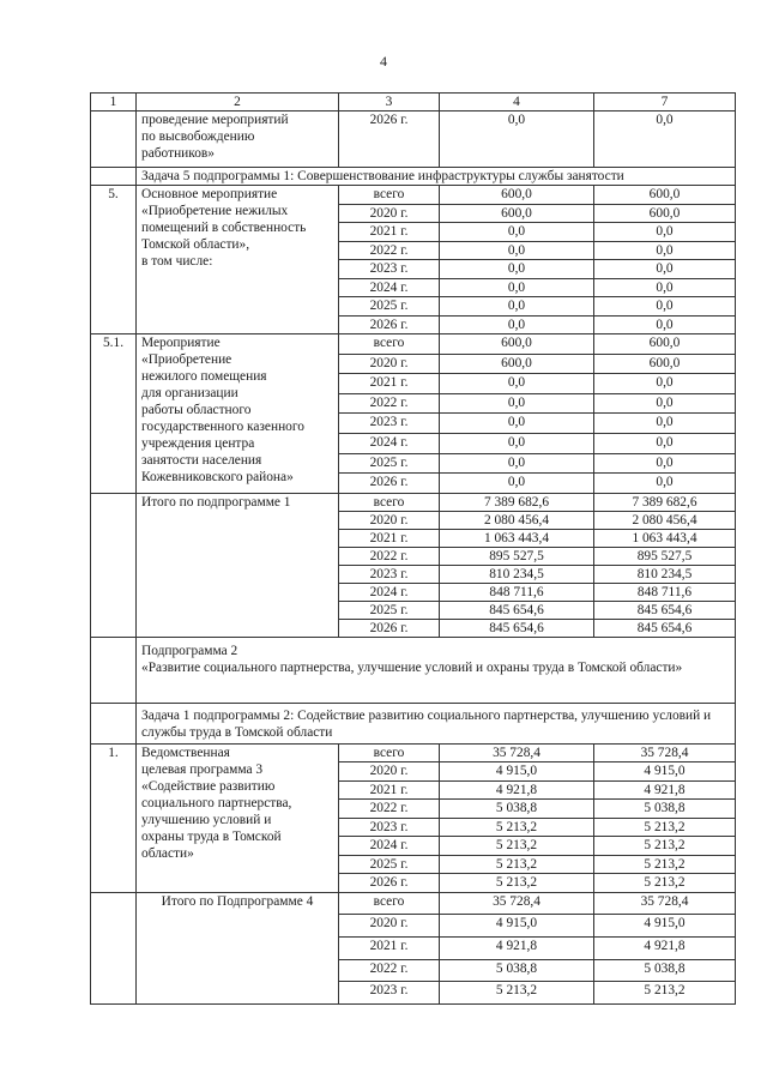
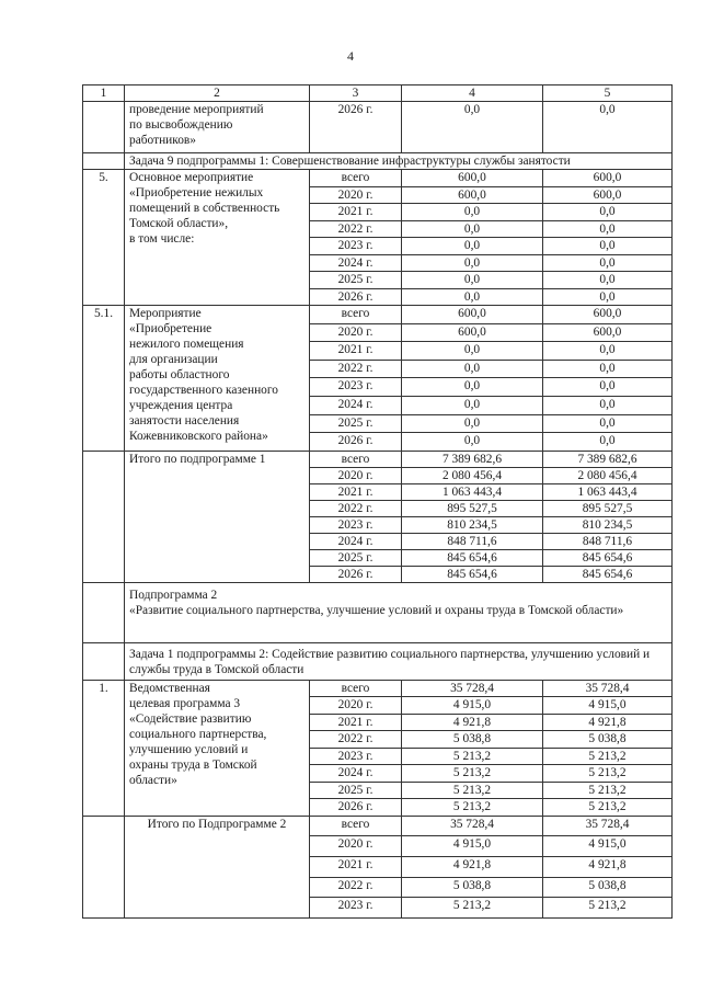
  4
- 1	2	3	4	7
+ 1	2	3	4	5
  	проведение мероприятий по высвобождению работников»	2026 г.	0,0	0,0
- 	Задача 5 подпрограммы 1: Совершенствование инфраструктуры службы занятости
+ 	Задача 9 подпрограммы 1: Совершенствование инфраструктуры службы занятости
  5.	Основное мероприятие «Приобретение нежилых помещений в собственность Томской области», в том числе:	всего	600,0	600,0
  2020 г.	600,0	600,0
  2021 г.	0,0	0,0
  2022 г.	0,0	0,0
  2023 г.	0,0	0,0
  2024 г.	0,0	0,0
  2025 г.	0,0	0,0
  2026 г.	0,0	0,0
  5.1.	Мероприятие «Приобретение нежилого помещения для организации работы областного государственного казенного учреждения центра занятости населения Кожевниковского района»	всего	600,0	600,0
  2020 г.	600,0	600,0
  2021 г.	0,0	0,0
  2022 г.	0,0	0,0
  2023 г.	0,0	0,0
  2024 г.	0,0	0,0
  2025 г.	0,0	0,0
  2026 г.	0,0	0,0
  	Итого по подпрограмме 1	всего	7 389 682,6	7 389 682,6
  2020 г.	2 080 456,4	2 080 456,4
  2021 г.	1 063 443,4	1 063 443,4
  2022 г.	895 527,5	895 527,5
  2023 г.	810 234,5	810 234,5
  2024 г.	848 711,6	848 711,6
  2025 г.	845 654,6	845 654,6
  2026 г.	845 654,6	845 654,6
  	Подпрограмма 2 «Развитие социального партнерства, улучшение условий и охраны труда в Томской области»
  	Задача 1 подпрограммы 2: Содействие развитию социального партнерства, улучшению условий и службы труда в Томской области
  1.	Ведомственная целевая программа 3 «Содействие развитию социального партнерства, улучшению условий и охраны труда в Томской области»	всего	35 728,4	35 728,4
  2020 г.	4 915,0	4 915,0
  2021 г.	4 921,8	4 921,8
  2022 г.	5 038,8	5 038,8
  2023 г.	5 213,2	5 213,2
  2024 г.	5 213,2	5 213,2
  2025 г.	5 213,2	5 213,2
  2026 г.	5 213,2	5 213,2
- 	Итого по Подпрограмме 4	всего	35 728,4	35 728,4
+ 	Итого по Подпрограмме 2	всего	35 728,4	35 728,4
  2020 г.	4 915,0	4 915,0
  2021 г.	4 921,8	4 921,8
  2022 г.	5 038,8	5 038,8
  2023 г.	5 213,2	5 213,2
